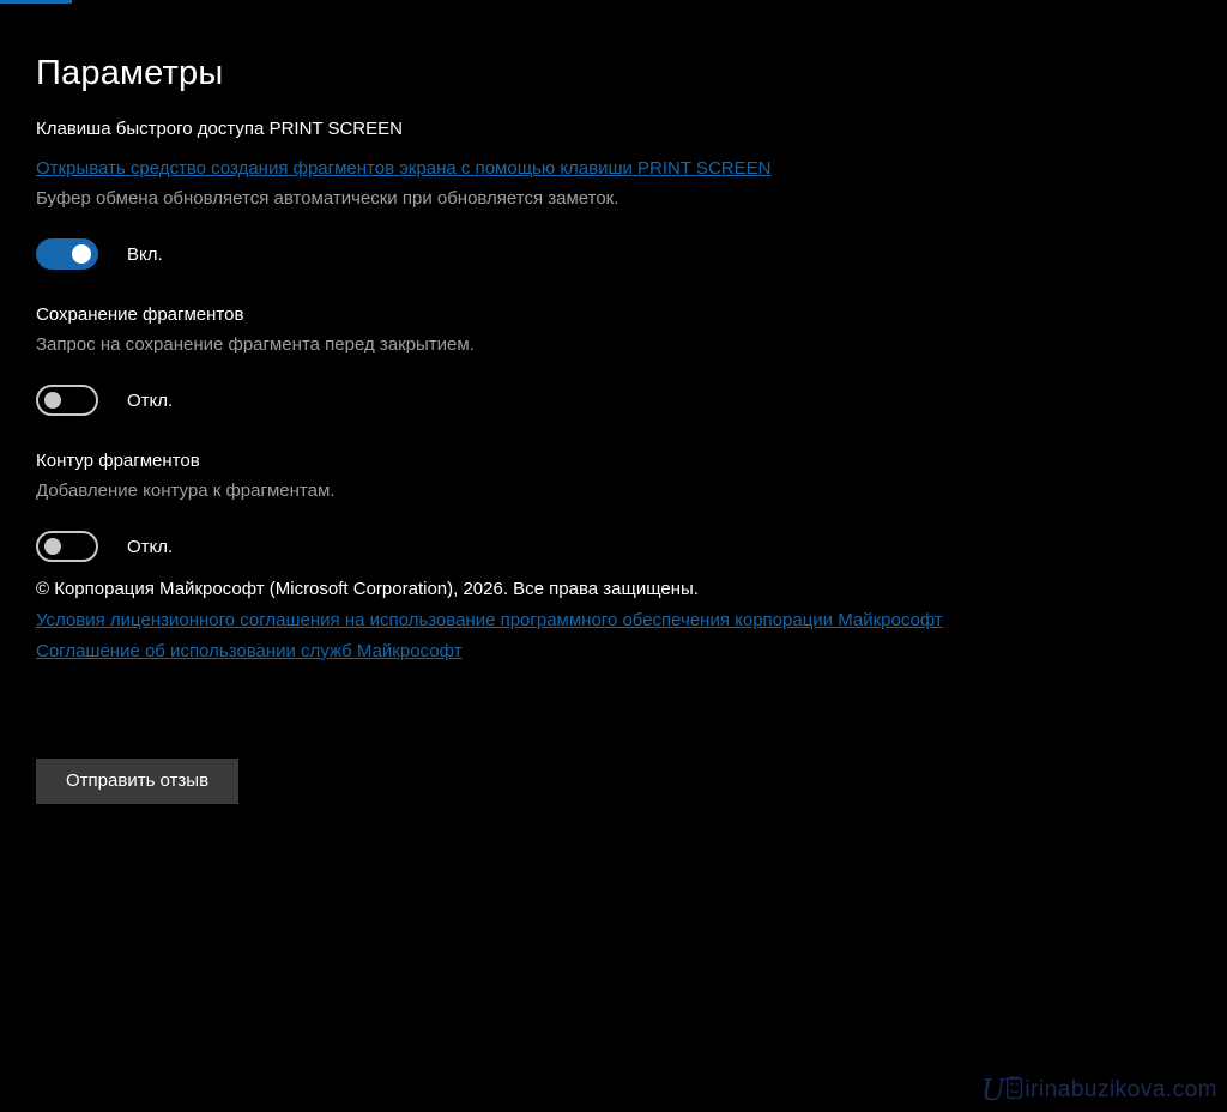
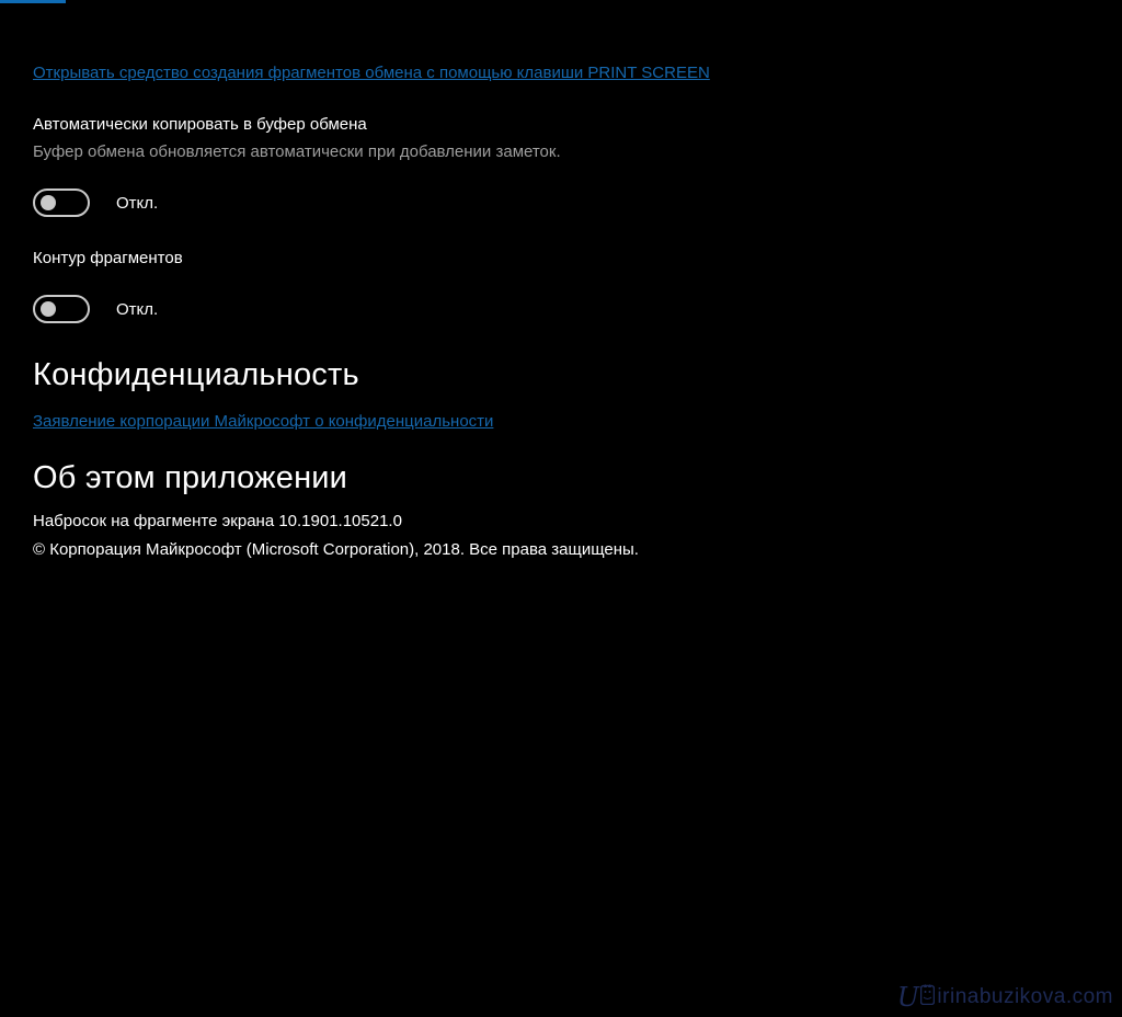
- Параметры
- Клавиша быстрого доступа PRINT SCREEN
- Открывать средство создания фрагментов экрана с помощью клавиши PRINT SCREEN
+ Открывать средство создания фрагментов обмена с помощью клавиши PRINT SCREEN
+ Автоматически копировать в буфер обмена
- Буфер обмена обновляется автоматически при обновляется заметок.
+ Буфер обмена обновляется автоматически при добавлении заметок.
- Вкл.
- Сохранение фрагментов
- Запрос на сохранение фрагмента перед закрытием.
  Откл.
  Контур фрагментов
- Добавление контура к фрагментам.
  Откл.
+ Конфиденциальность
+ Заявление корпорации Майкрософт о конфиденциальности
+ Об этом приложении
+ Набросок на фрагменте экрана 10.1901.10521.0
- © Корпорация Майкрософт (Microsoft Corporation), 2026. Все права защищены.
+ © Корпорация Майкрософт (Microsoft Corporation), 2018. Все права защищены.
- Условия лицензионного соглашения на использование программного обеспечения корпорации Майкрософт
- Соглашение об использовании служб Майкрософт
- Отправить отзыв
  U
  irinabuzikova.com
